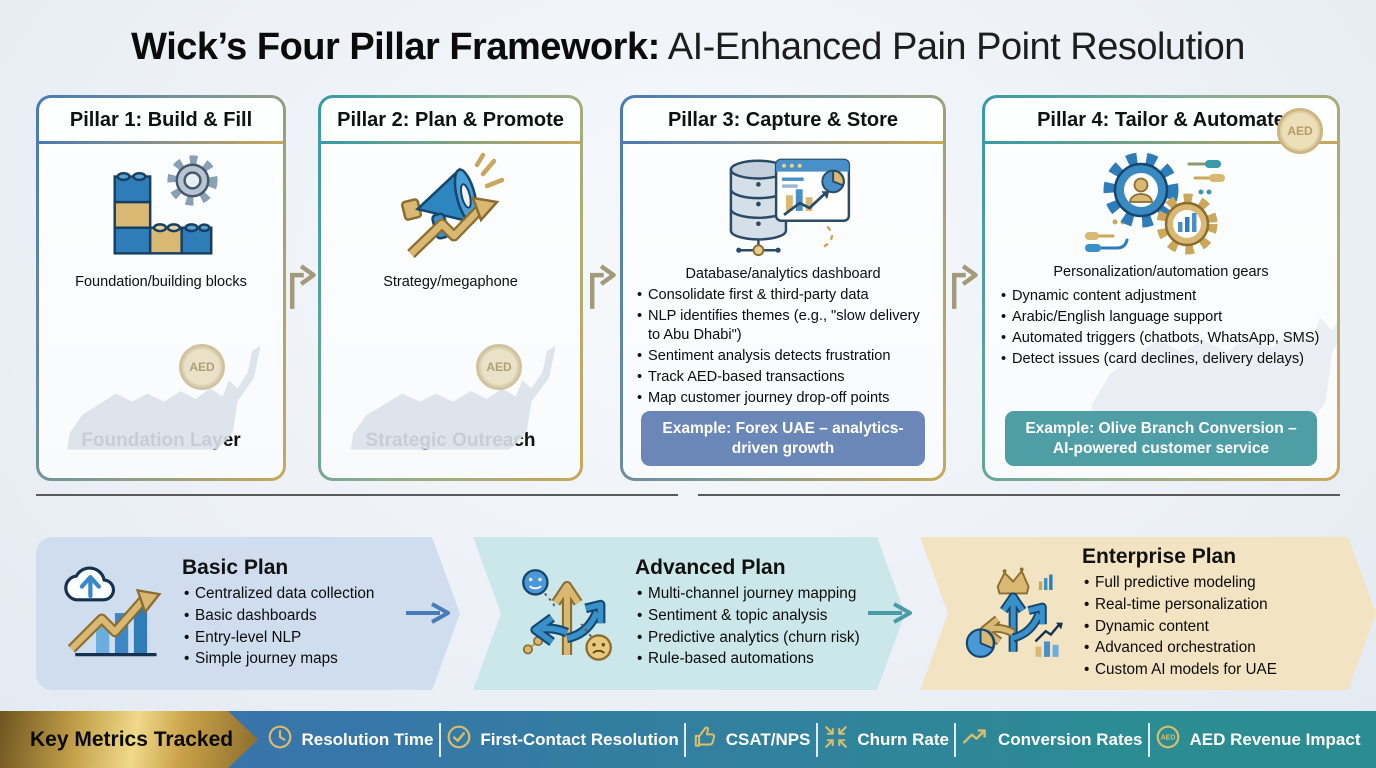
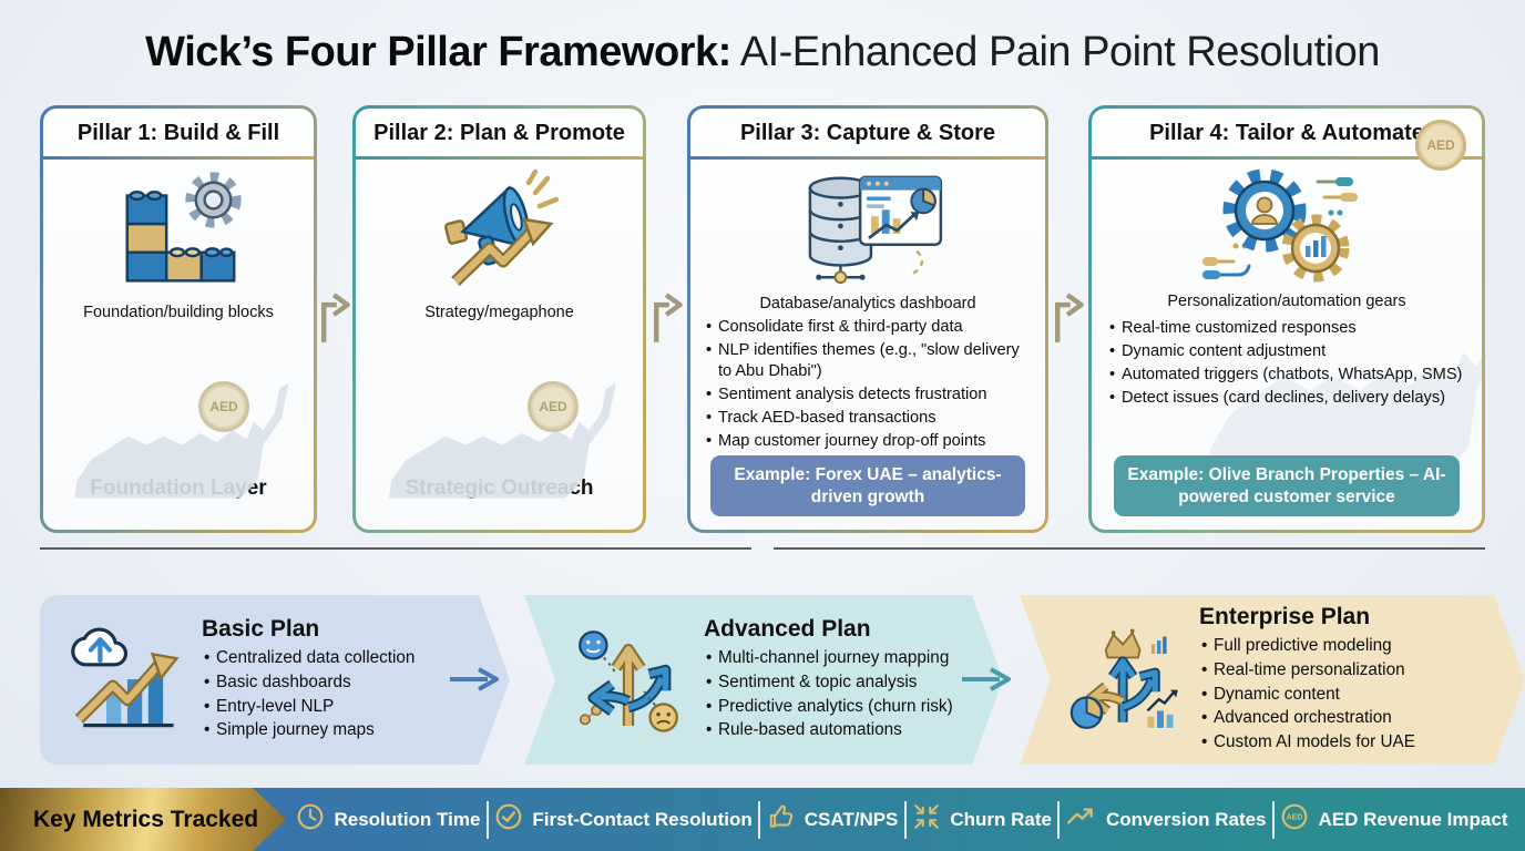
  Wick’s Four Pillar Framework: AI-Enhanced Pain Point Resolution
  Pillar 1: Build & Fill
  Foundation/building blocks
  AED
  Pillar 2: Plan & Promote
  Strategy/megaphone
  AED
  Pillar 3: Capture & Store
  Database/analytics dashboard
  Consolidate first & third-party data
  NLP identifies themes (e.g., "slow delivery to Abu Dhabi")
  Sentiment analysis detects frustration
  Track AED-based transactions
  Map customer journey drop-off points
  Example: Forex UAE – analytics-driven growth
  Pillar 4: Tailor & Automat
  AED
  Personalization/automation gears
+ Real-time customized responses
  Dynamic content adjustment
- Arabic/English language support
  Automated triggers (chatbots, WhatsApp, SMS)
  Detect issues (card declines, delivery delays)
- Example: Olive Branch Conversion – AI-powered customer service
+ Example: Olive Branch Properties – AI-powered customer service
  Basic Plan
  Centralized data collection
  Basic dashboards
  Entry-level NLP
  Simple journey maps
  Advanced Plan
  Multi-channel journey mapping
  Sentiment & topic analysis
  Predictive analytics (churn risk)
  Rule-based automations
  Enterprise Plan
  Full predictive modeling
  Real-time personalization
  Dynamic content
  Advanced orchestration
  Custom AI models for UAE
  Key Metrics Tracked
  Resolution Time
  First-Contact Resolution
  CSAT/NPS
  Churn Rate
  Conversion Rates
  AED Revenue Impact
